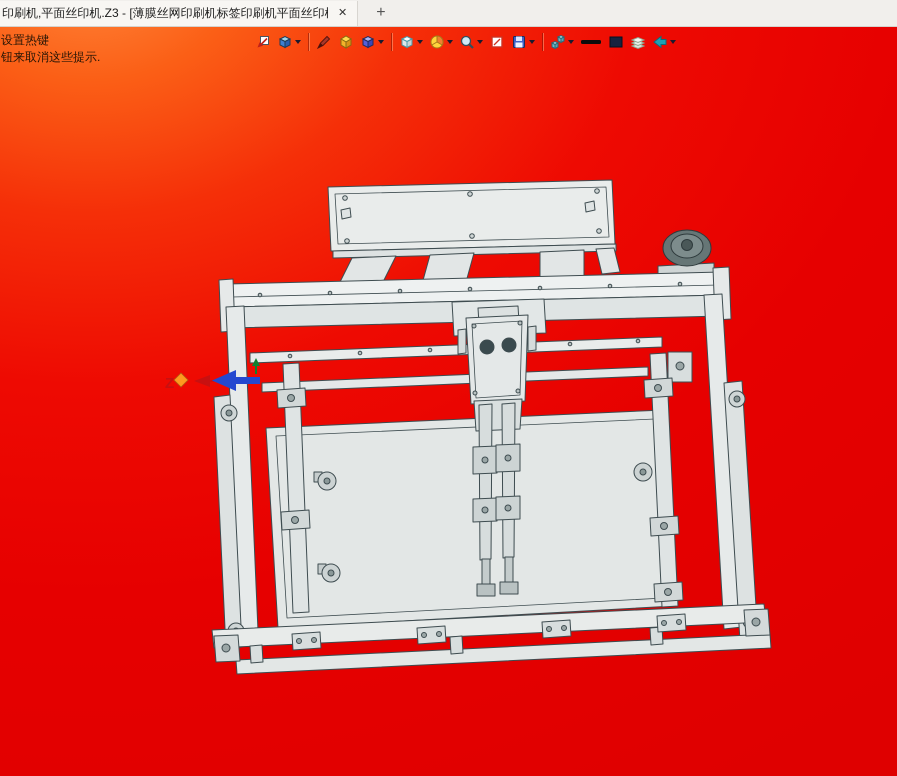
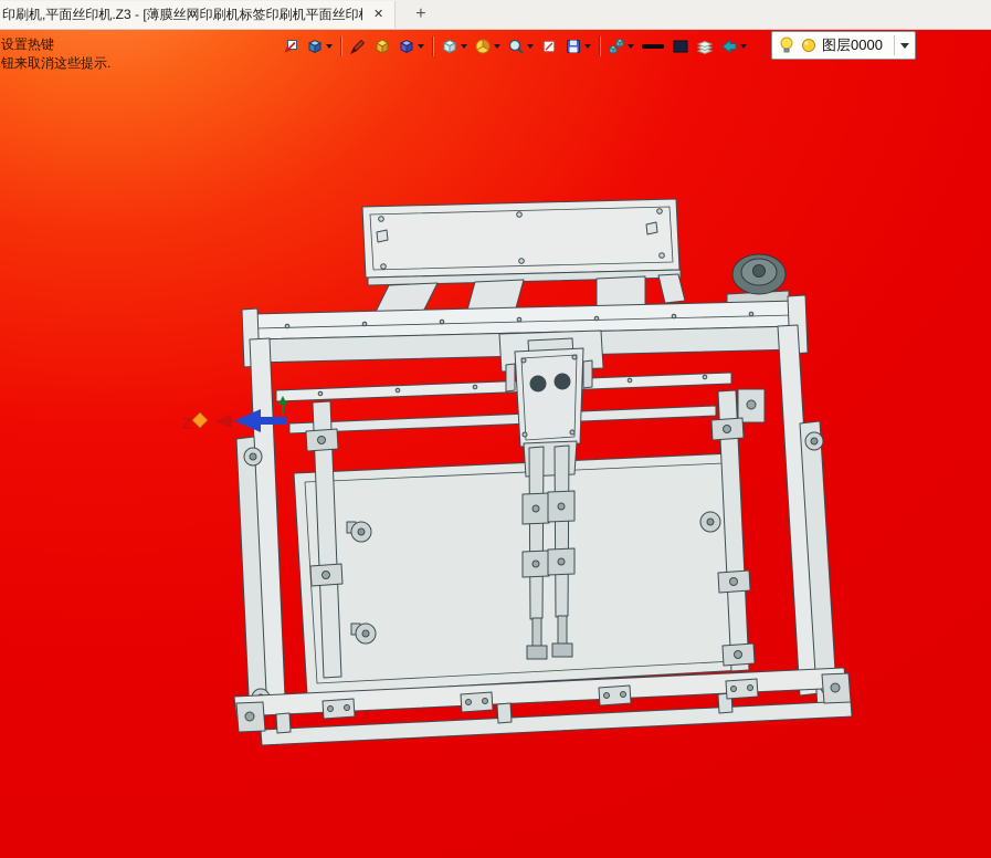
  印刷机,平面丝印机.Z3 - [薄膜丝网印刷机标签印刷机平面丝印
  ✕
  +
  设置热键
  钮来取消这些提示.
+ 图层0000
  Z
